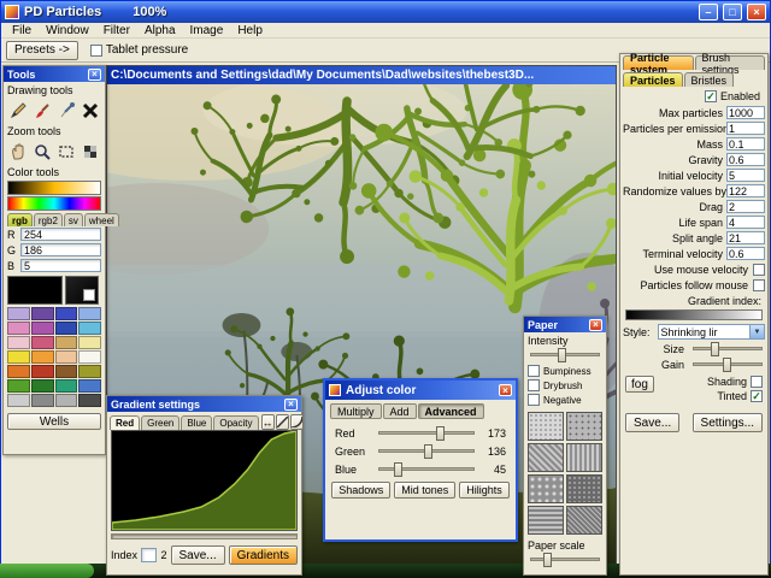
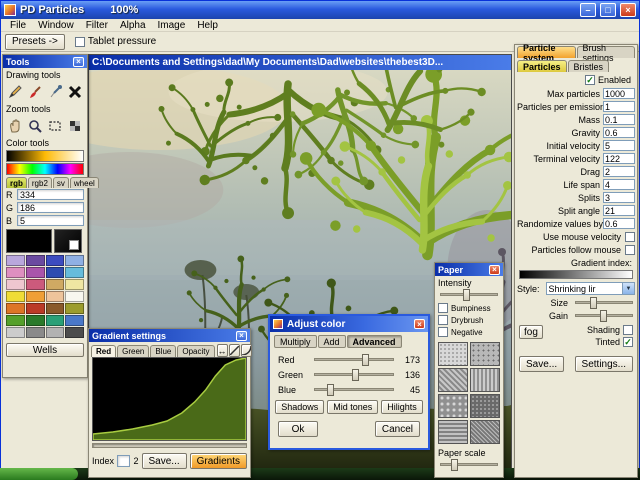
  PD Particles
  100%
  –
  □
  ×
  File
  Window
  Filter
  Alpha
  Image
  Help
  Presets ->
  Tablet pressure
  Tools
  ×
  Drawing tools
  Zoom tools
  Color tools
  rgb
  rgb2
  sv
  wheel
  R
- 254
+ 334
  G
  186
  B
  5
  Wells
  C:\Documents and Settings\dad\My Documents\Dad\websites\thebest3D...
  Particle system
  Brush settings
  Particles
  Bristles
  ✓
  Enabled
  Max particles
  1000
  Particles per emissio
  1
  Mass
  0.1
  Gravity
  0.6
  Initial velocity
  5
- Randomize values by
+ Terminal velocity
  122
  Drag
  2
  Life span
  4
+ Splits
+ 3
  Split angle
  21
- Terminal velocity
+ Randomize values by
  0.6
  Use mouse velocity
  Particles follow mouse
  Gradient index:
  Style:
  Shrinking lir
  Size
  Gain
  fog
  Shading
  Tinted
  ✓
  Save...
  Settings...
  Paper
  ×
  Intensity
  Bumpiness
  Drybrush
  Negative
  Paper scale
  Gradient settings
  ×
  Red
  Green
  Blue
  Opacity
  ↔
  Index
  2
  Save...
  Gradients
  Adjust color
  ×
  Multiply
  Add
  Advanced
  Red
  173
  Green
  136
  Blue
  45
  Shadows
  Mid tones
  Hilights
+ Ok
+ Cancel
